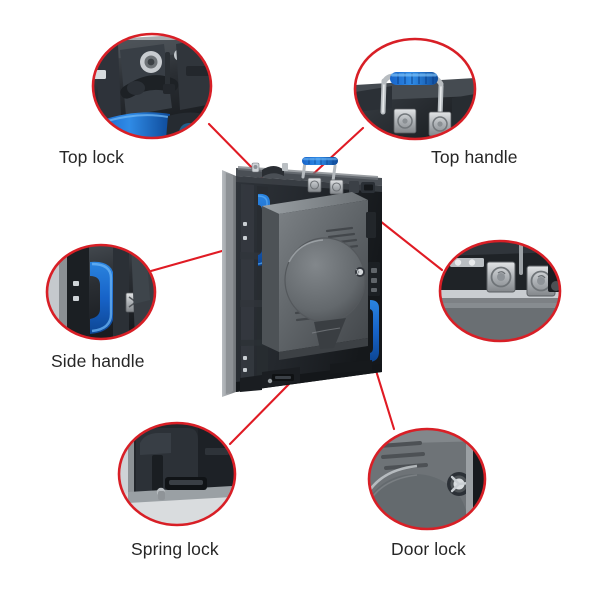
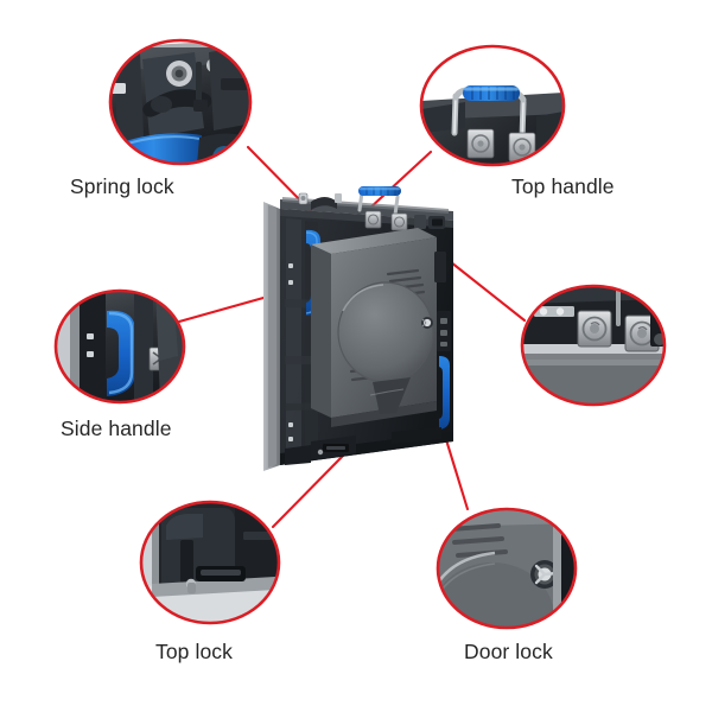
- Top lock
+ Spring lock
  Top handle
  Side handle
- Spring lock
+ Top lock
  Door lock
